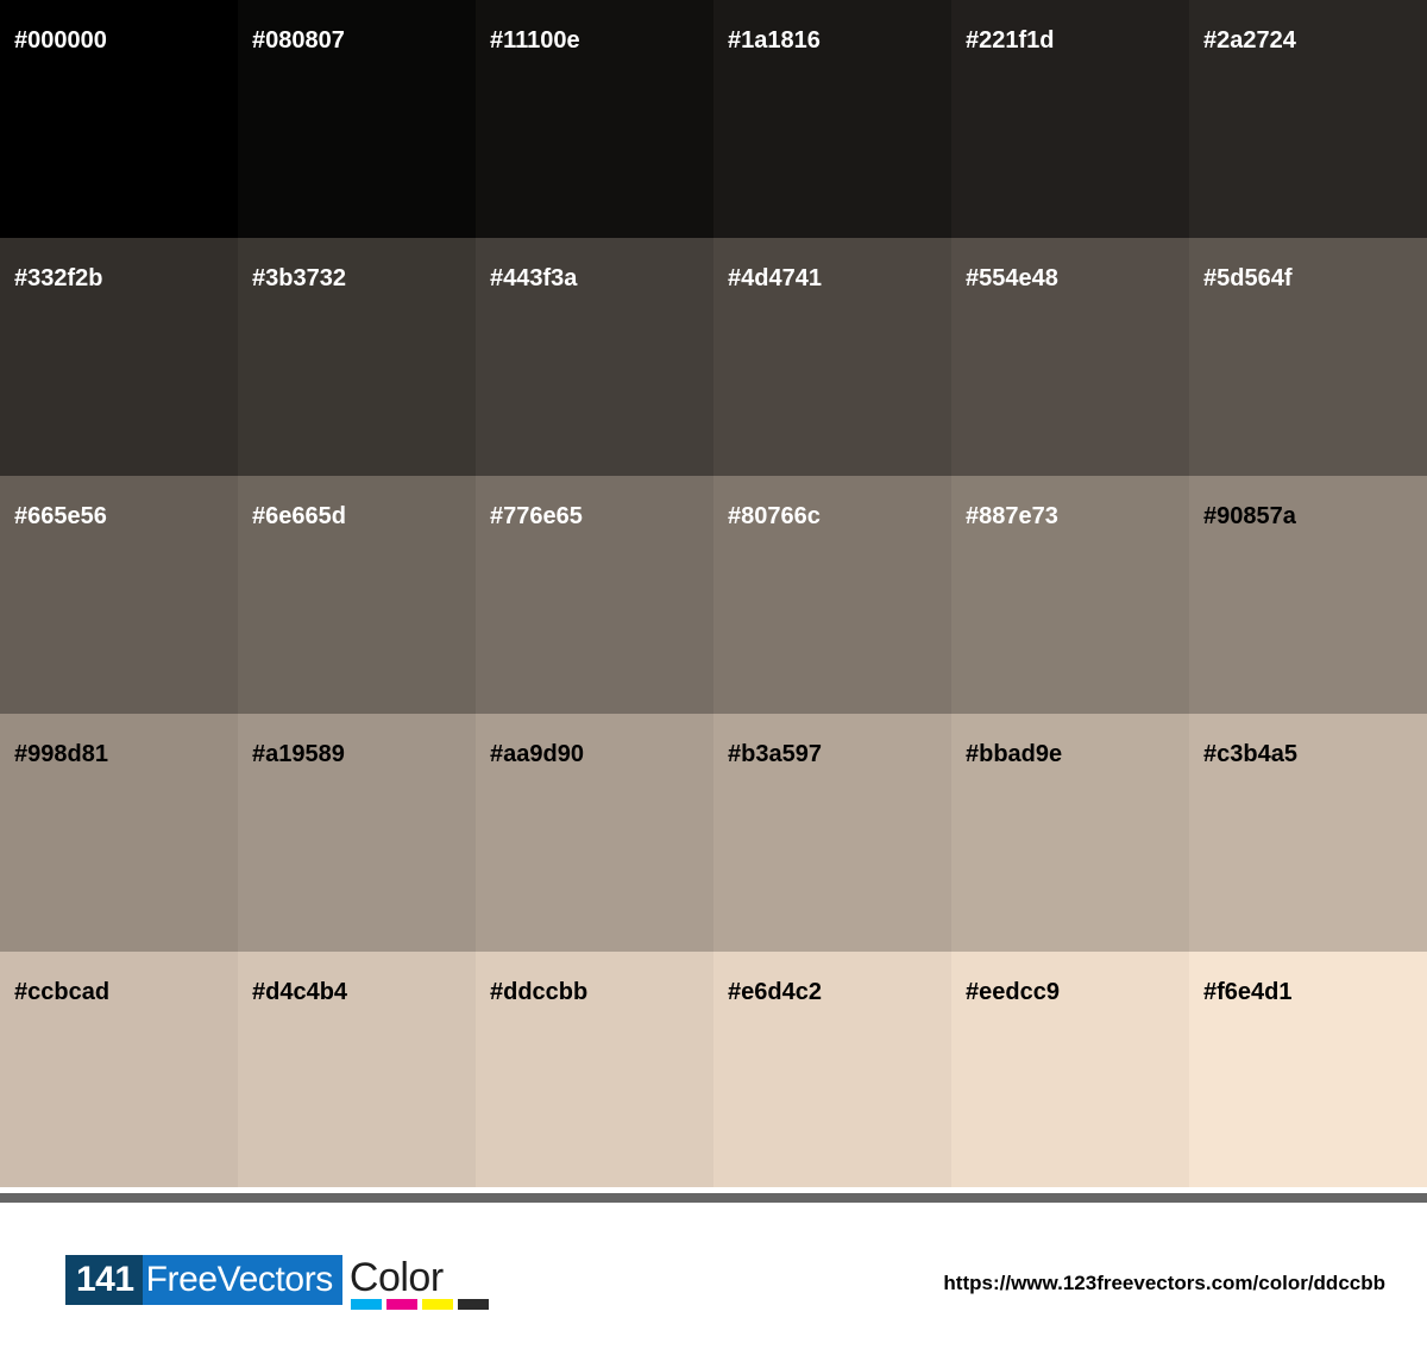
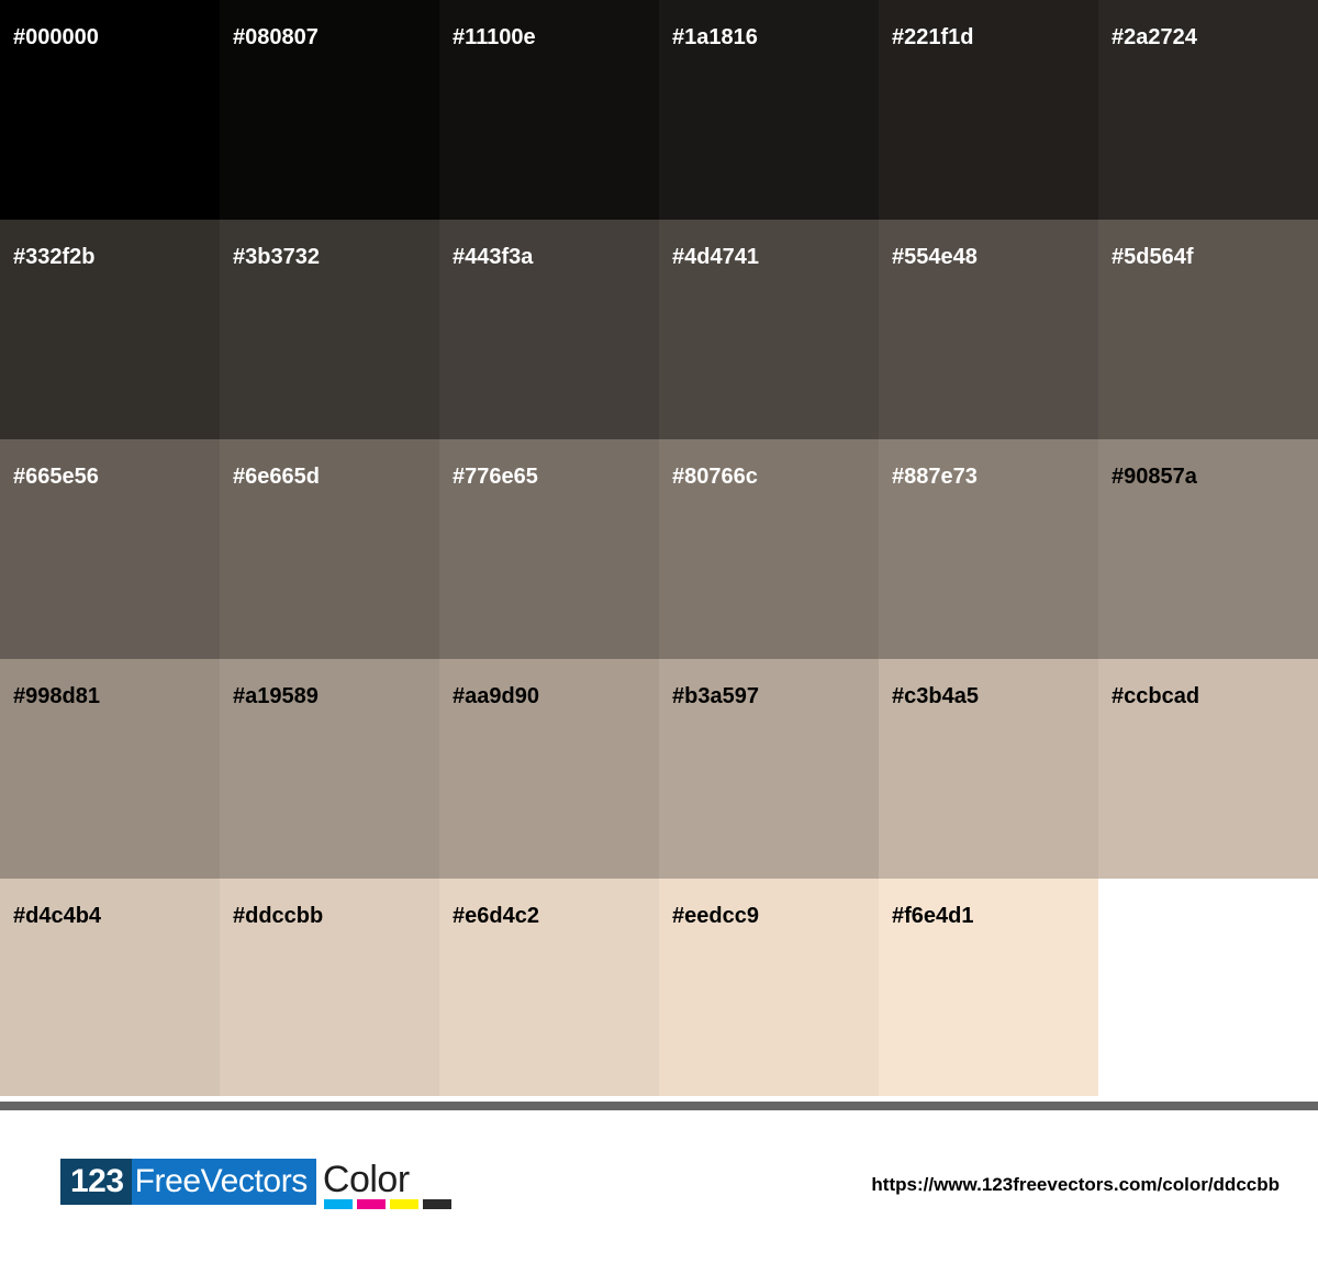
  #000000
  #080807
  #11100e
  #1a1816
  #221f1d
  #2a2724
  #332f2b
  #3b3732
  #443f3a
  #4d4741
  #554e48
  #5d564f
  #665e56
  #6e665d
  #776e65
  #80766c
  #887e73
  #90857a
  #998d81
  #a19589
  #aa9d90
  #b3a597
- #bbad9e
  #c3b4a5
  #ccbcad
  #d4c4b4
  #ddccbb
  #e6d4c2
  #eedcc9
  #f6e4d1
- 141
+ 123
  FreeVectors
  Color
  https://www.123freevectors.com/color/ddccbb
